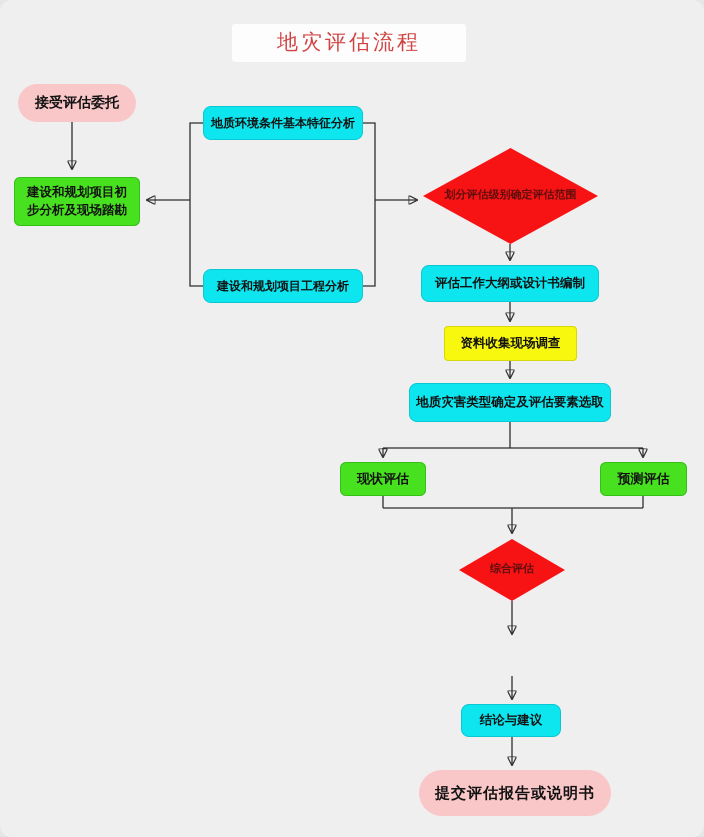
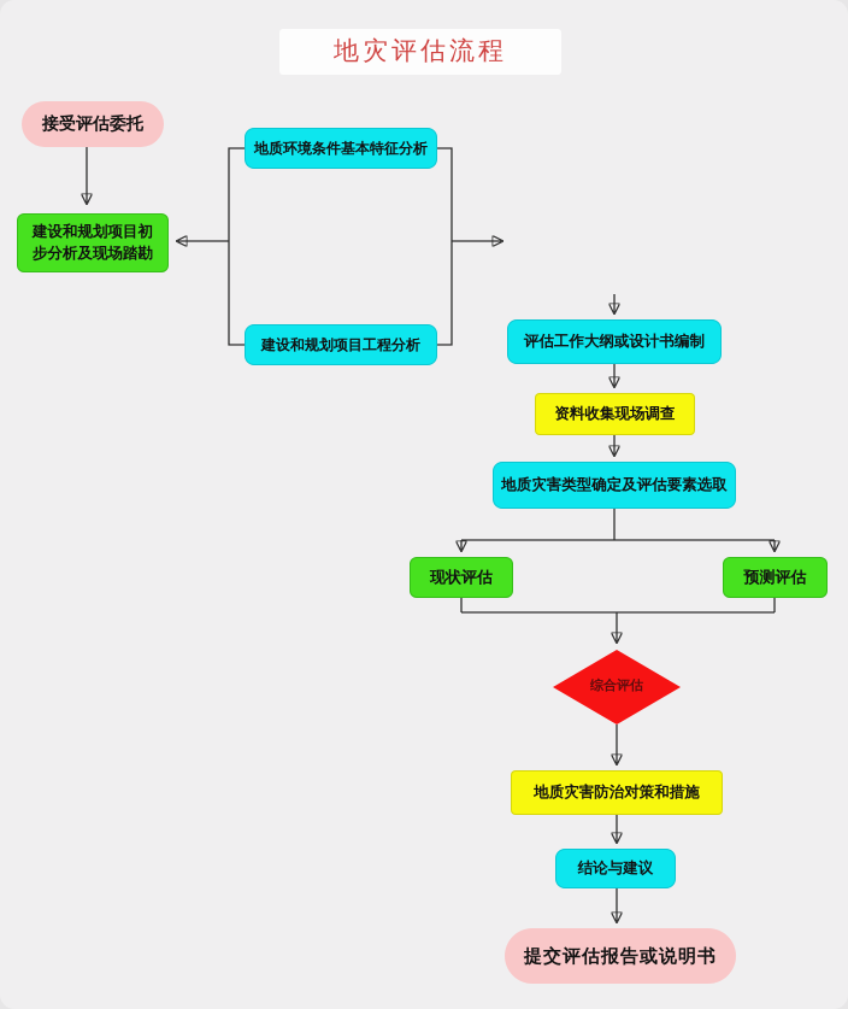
  地灾评估流程
  接受评估委托
  建设和规划项目初步分析及现场踏勘
  地质环境条件基本特征分析
  建设和规划项目工程分析
- 划分评估级别确定评估范围
  评估工作大纲或设计书编制
  资料收集现场调查
  地质灾害类型确定及评估要素选取
  现状评估
  预测评估
  综合评估
+ 地质灾害防治对策和措施
  结论与建议
  提交评估报告或说明书
